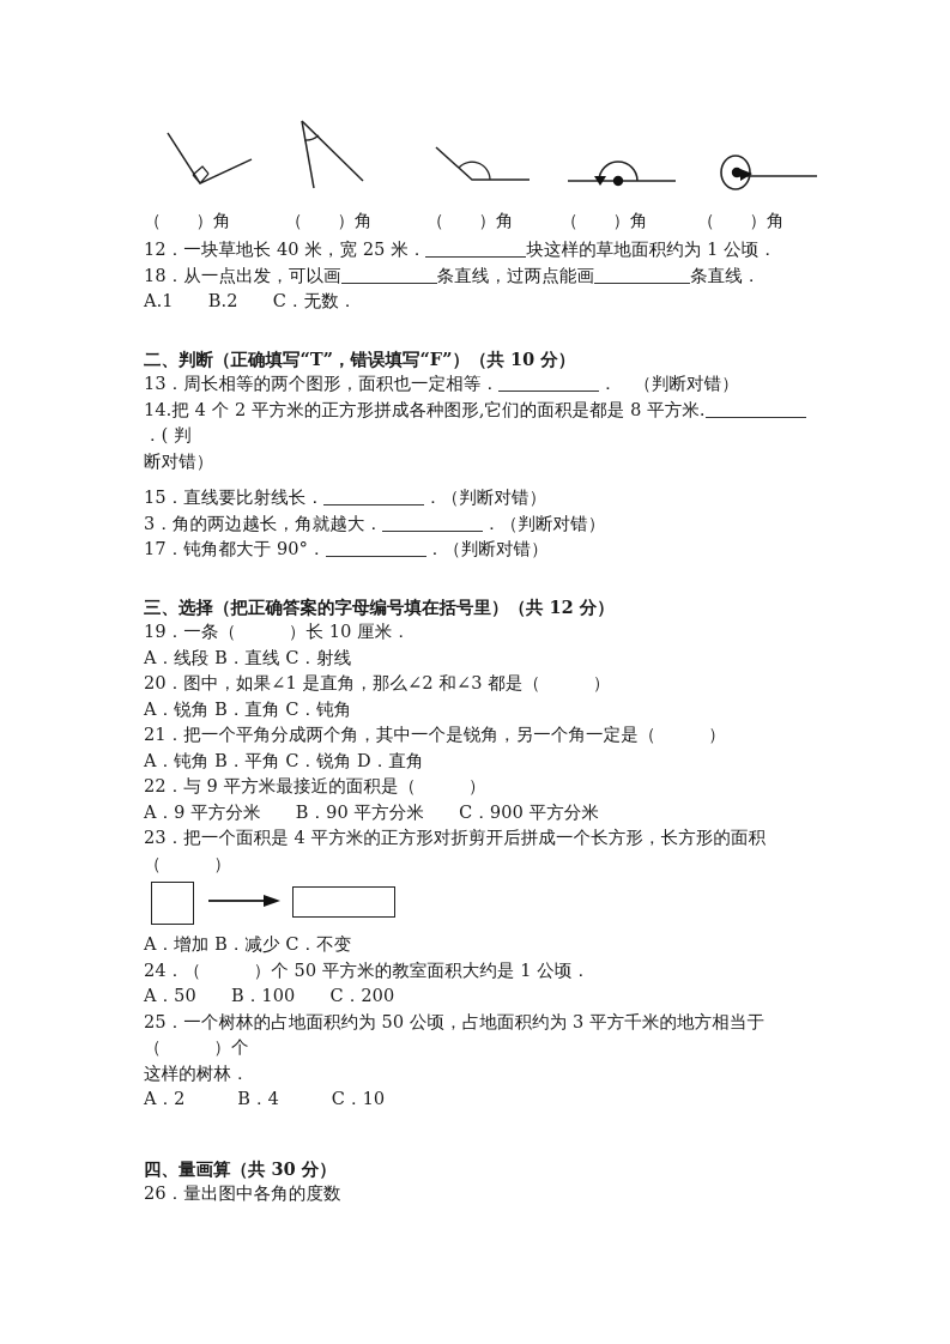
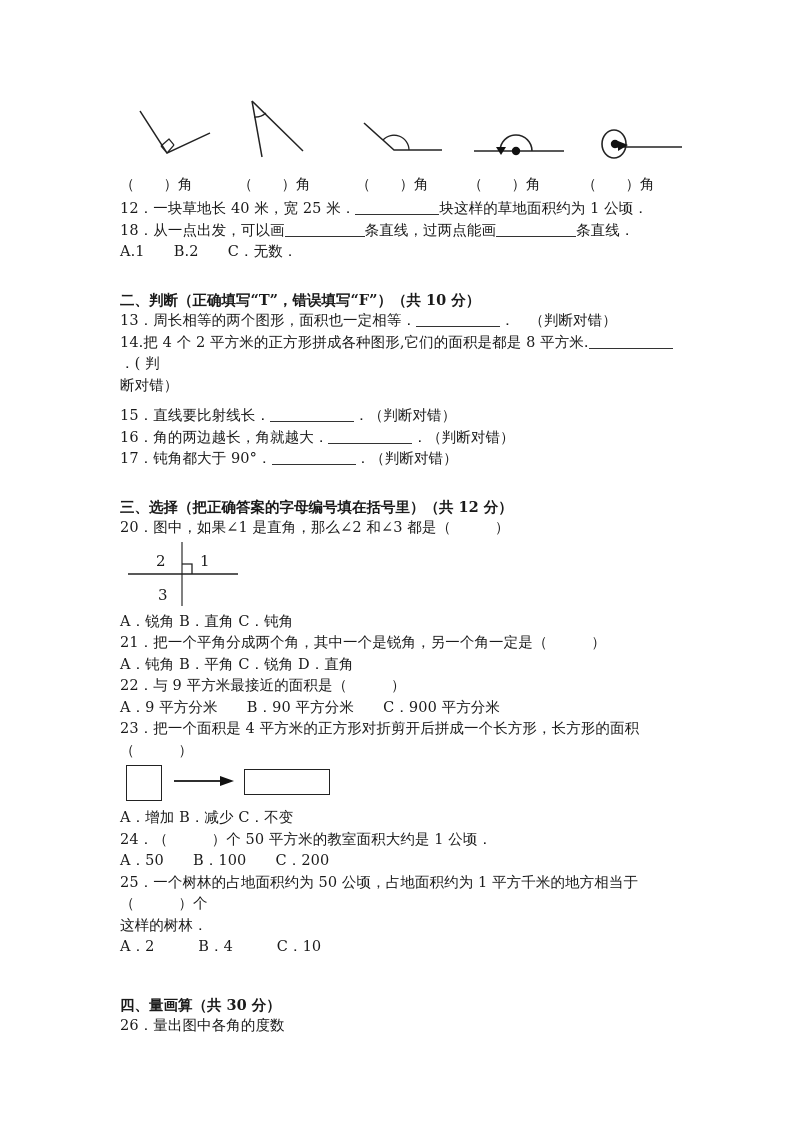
  （ ）角
  （ ）角
  （ ）角
  （ ）角
  （ ）角
  12．一块草地长 40 米，宽 25 米． 块这样的草地面积约为 1 公顷．
  18．从一点出发，可以画 条直线，过两点能画 条直线．
  A.1 B.2 C．无数．
  二、判断（正确填写“T”，错误填写“F”）（共 10 分）
  13．周长相等的两个图形，面积也一定相等． ． （判断对错）
  14.把 4 个 2 平方米的正方形拼成各种图形,它们的面积是都是 8 平方米.．( 判
  断对错）
  15．直线要比射线长． ．（判断对错）
- 3．角的两边越长，角就越大． ．（判断对错）
+ 16．角的两边越长，角就越大． ．（判断对错）
  17．钝角都大于 90°． ．（判断对错）
  三、选择（把正确答案的字母编号填在括号里）（共 12 分）
- 19．一条（ ）长 10 厘米．
- A．线段 B．直线 C．射线
  20．图中，如果∠1 是直角，那么∠2 和∠3 都是（ ）
+ 2
+ 1
+ 3
  A．锐角 B．直角 C．钝角
  21．把一个平角分成两个角，其中一个是锐角，另一个角一定是（ ）
  A．钝角 B．平角 C．锐角 D．直角
  22．与 9 平方米最接近的面积是（ ）
  A．9 平方分米 B．90 平方分米 C．900 平方分米
  23．把一个面积是 4 平方米的正方形对折剪开后拼成一个长方形，长方形的面积（ ）
  A．增加 B．减少 C．不变
  24．（ ）个 50 平方米的教室面积大约是 1 公顷．
  A．50 B．100 C．200
- 25．一个树林的占地面积约为 50 公顷，占地面积约为 3 平方千米的地方相当于（ ）个
+ 25．一个树林的占地面积约为 50 公顷，占地面积约为 1 平方千米的地方相当于（ ）个
  这样的树林．
  A．2 B．4 C．10
  四、量画算（共 30 分）
  26．量出图中各角的度数
